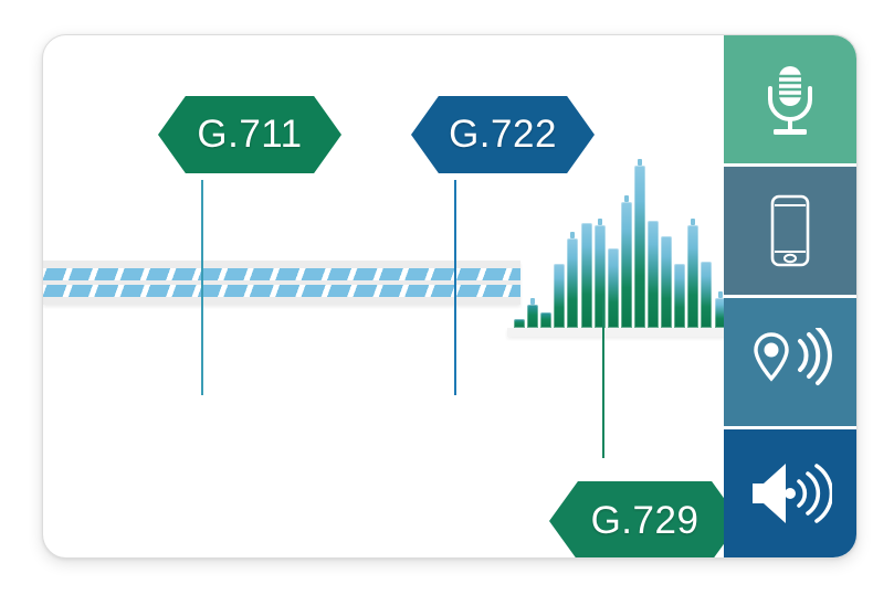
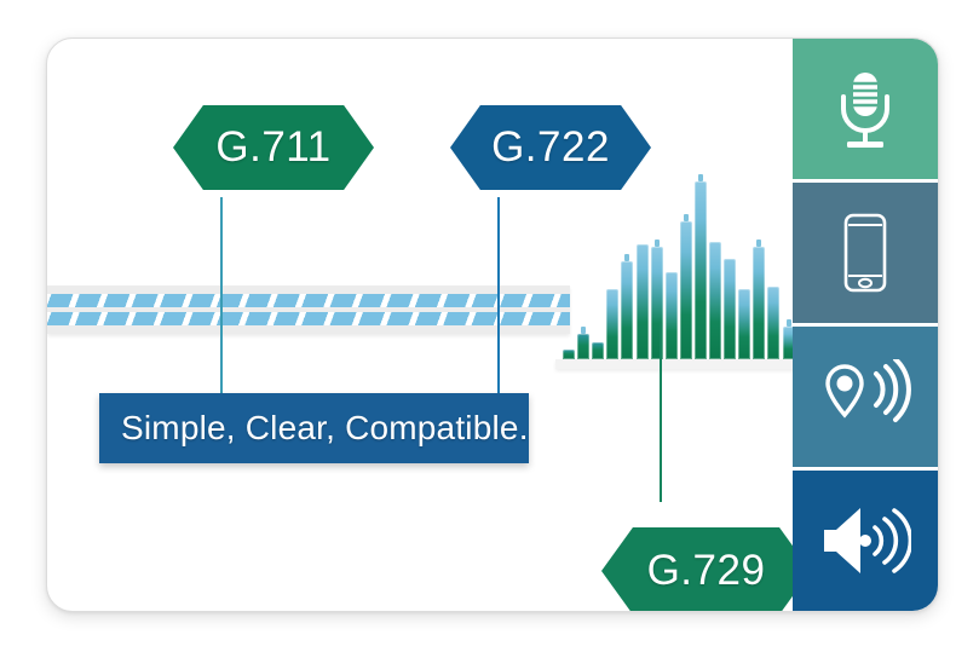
+ Simple, Clear, Compatible.
  G.711
  G.722
  G.729
